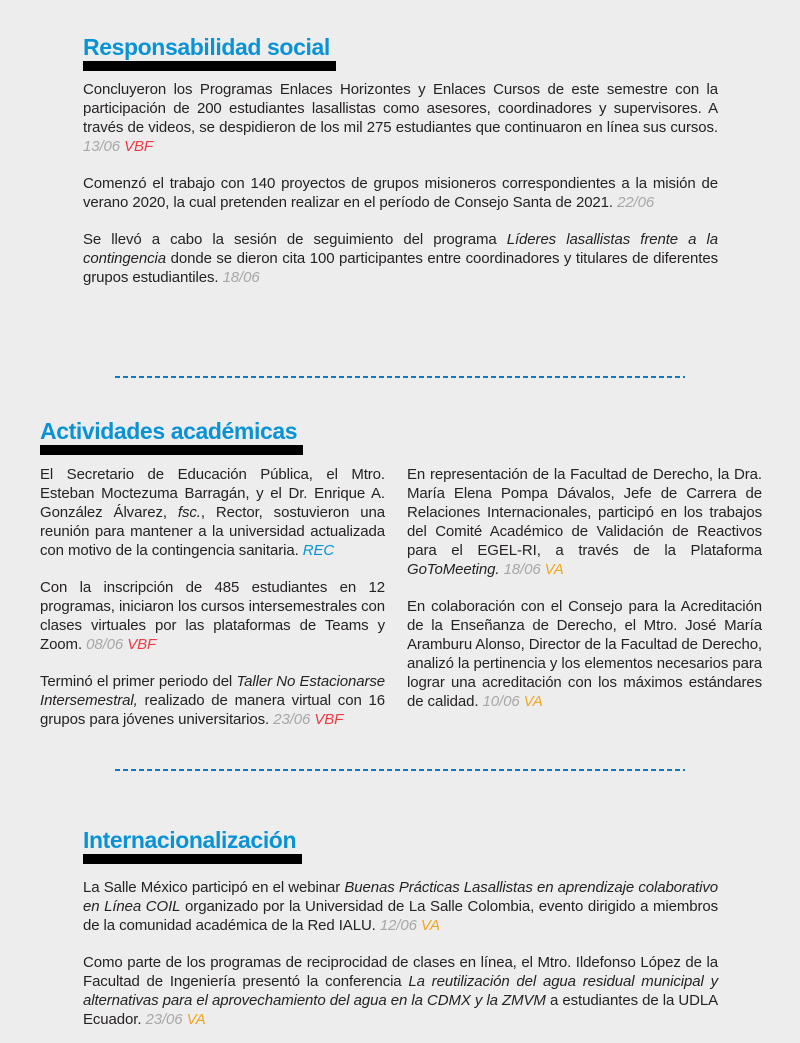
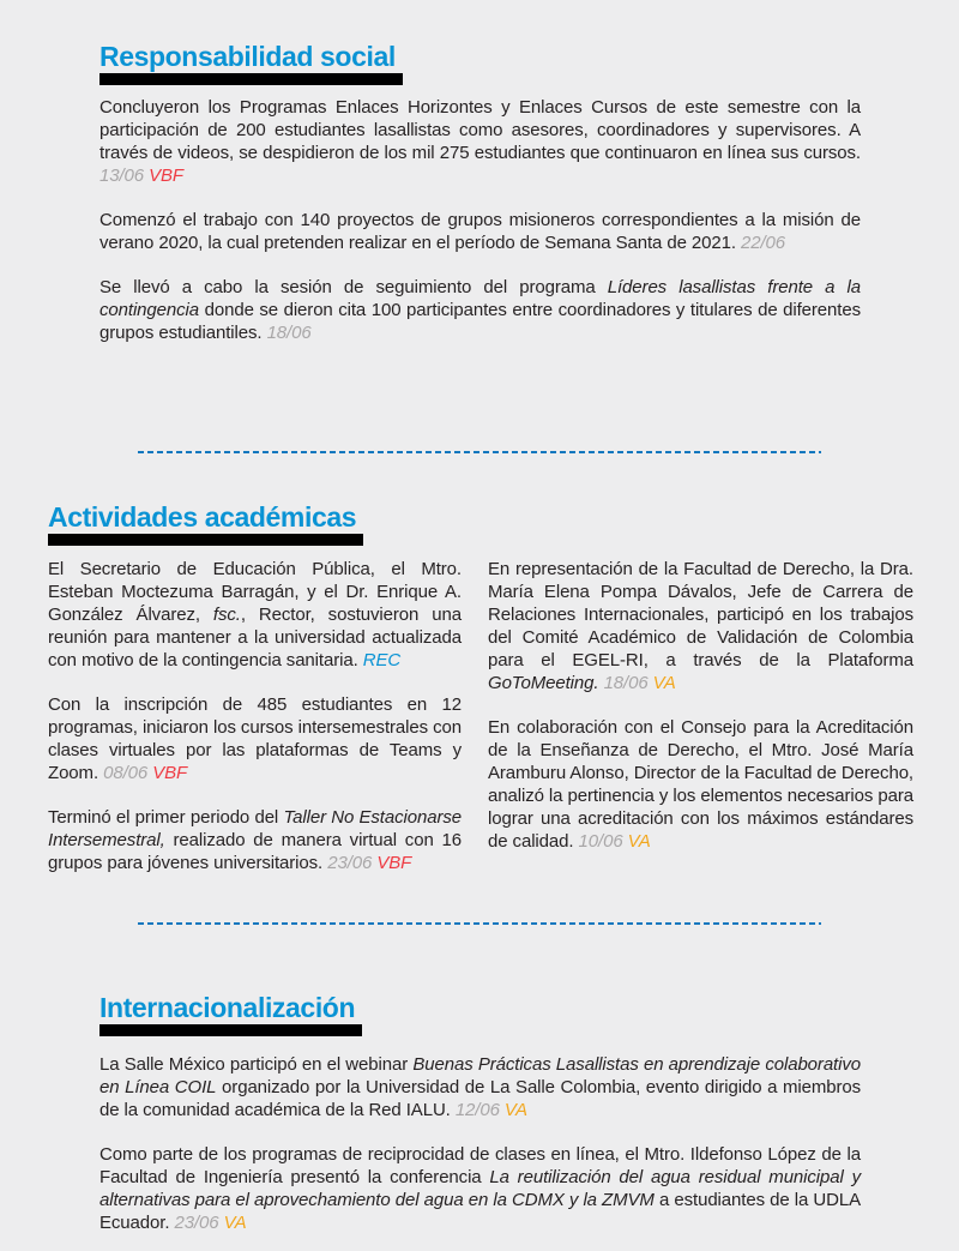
  Responsabilidad social
  Concluyeron los Programas Enlaces Horizontes y Enlaces Cursos de este semestre con la participación de 200 estudiantes lasallistas como asesores, coordinadores y supervisores. A través de videos, se despidieron de los mil 275 estudiantes que continuaron en línea sus cursos. 13/06 VBF
- Comenzó el trabajo con 140 proyectos de grupos misioneros correspondientes a la misión de verano 2020, la cual pretenden realizar en el período de Consejo Santa de 2021. 22/06
+ Comenzó el trabajo con 140 proyectos de grupos misioneros correspondientes a la misión de verano 2020, la cual pretenden realizar en el período de Semana Santa de 2021. 22/06
  Se llevó a cabo la sesión de seguimiento del programa Líderes lasallistas frente a la contingencia donde se dieron cita 100 participantes entre coordinadores y titulares de diferentes grupos estudiantiles. 18/06
  Actividades académicas
  El Secretario de Educación Pública, el Mtro. Esteban Moctezuma Barragán, y el Dr. Enrique A. González Álvarez, fsc., Rector, sostuvieron una reunión para mantener a la universidad actualizada con motivo de la contingencia sanitaria. REC
  Con la inscripción de 485 estudiantes en 12 programas, iniciaron los cursos intersemestrales con clases virtuales por las plataformas de Teams y Zoom. 08/06 VBF
  Terminó el primer periodo del Taller No Estacionarse Intersemestral, realizado de manera virtual con 16 grupos para jóvenes universitarios. 23/06 VBF
- En representación de la Facultad de Derecho, la Dra. María Elena Pompa Dávalos, Jefe de Carrera de Relaciones Internacionales, participó en los trabajos del Comité Académico de Validación de Reactivos para el EGEL-RI, a través de la Plataforma GoToMeeting. 18/06 VA
+ En representación de la Facultad de Derecho, la Dra. María Elena Pompa Dávalos, Jefe de Carrera de Relaciones Internacionales, participó en los trabajos del Comité Académico de Validación de Colombia para el EGEL-RI, a través de la Plataforma GoToMeeting. 18/06 VA
  En colaboración con el Consejo para la Acreditación de la Enseñanza de Derecho, el Mtro. José María Aramburu Alonso, Director de la Facultad de Derecho, analizó la pertinencia y los elementos necesarios para lograr una acreditación con los máximos estándares de calidad. 10/06 VA
  Internacionalización
  La Salle México participó en el webinar Buenas Prácticas Lasallistas en aprendizaje colaborativo en Línea COIL organizado por la Universidad de La Salle Colombia, evento dirigido a miembros de la comunidad académica de la Red IALU. 12/06 VA
  Como parte de los programas de reciprocidad de clases en línea, el Mtro. Ildefonso López de la Facultad de Ingeniería presentó la conferencia La reutilización del agua residual municipal y alternativas para el aprovechamiento del agua en la CDMX y la ZMVM a estudiantes de la UDLA Ecuador. 23/06 VA
